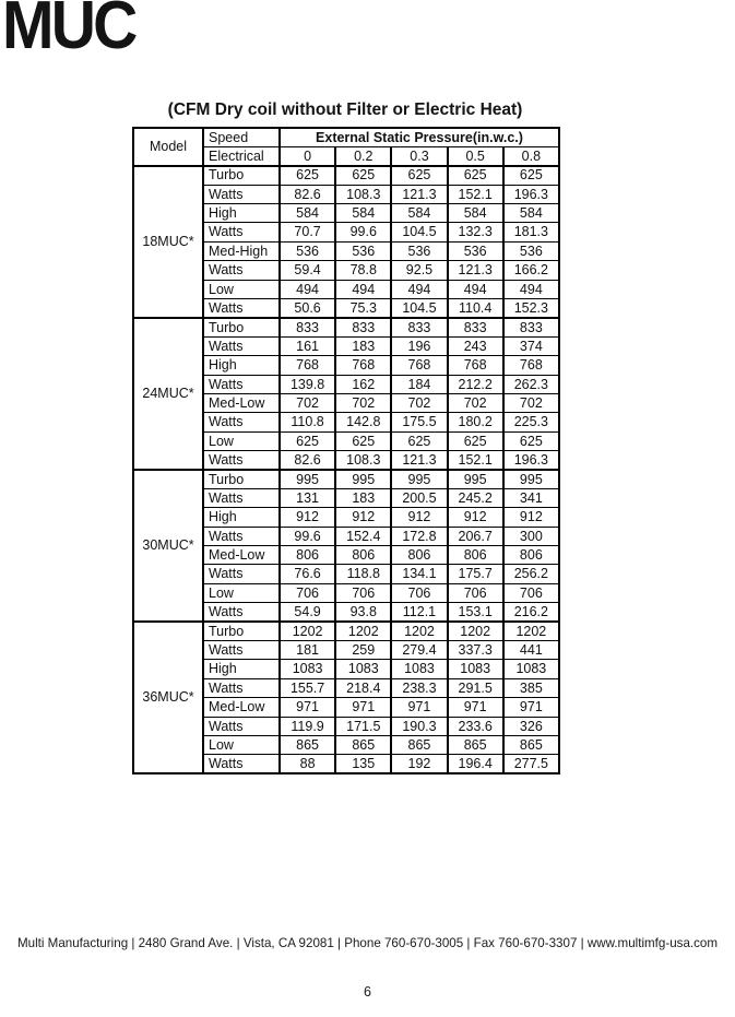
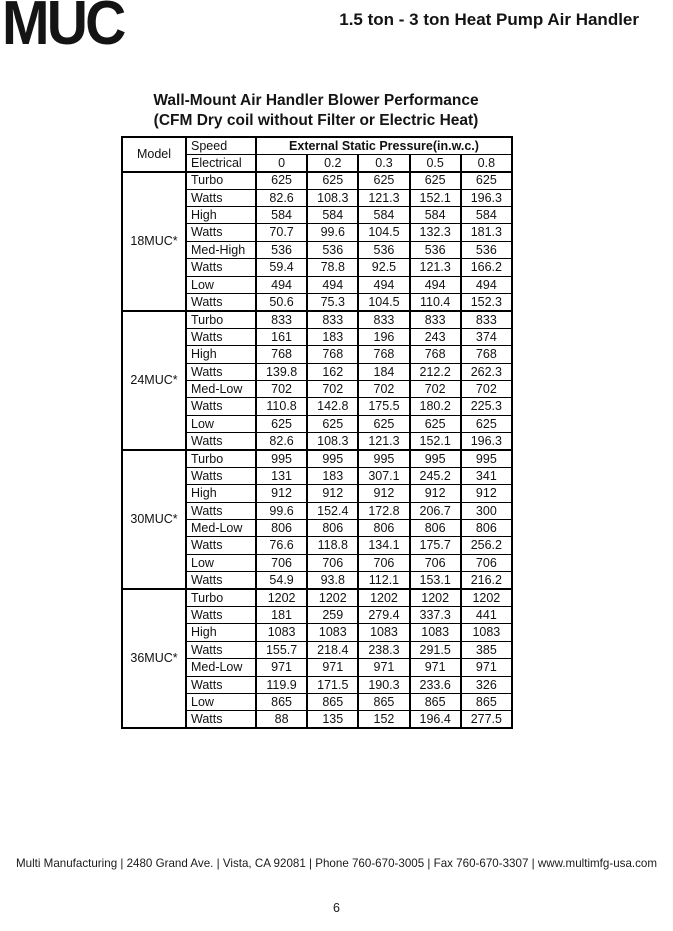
  MUC
+ 1.5 ton - 3 ton Heat Pump Air Handler
+ Wall-Mount Air Handler Blower Performance
  (CFM Dry coil without Filter or Electric Heat)
  Model	Speed	External Static Pressure(in.w.c.)
  Electrical	0	0.2	0.3	0.5	0.8
  18MUC*	Turbo	625	625	625	625	625
  Watts	82.6	108.3	121.3	152.1	196.3
  High	584	584	584	584	584
  Watts	70.7	99.6	104.5	132.3	181.3
  Med-High	536	536	536	536	536
  Watts	59.4	78.8	92.5	121.3	166.2
  Low	494	494	494	494	494
  Watts	50.6	75.3	104.5	110.4	152.3
  24MUC*	Turbo	833	833	833	833	833
  Watts	161	183	196	243	374
  High	768	768	768	768	768
  Watts	139.8	162	184	212.2	262.3
  Med-Low	702	702	702	702	702
  Watts	110.8	142.8	175.5	180.2	225.3
  Low	625	625	625	625	625
  Watts	82.6	108.3	121.3	152.1	196.3
  30MUC*	Turbo	995	995	995	995	995
- Watts	131	183	200.5	245.2	341
+ Watts	131	183	307.1	245.2	341
  High	912	912	912	912	912
  Watts	99.6	152.4	172.8	206.7	300
  Med-Low	806	806	806	806	806
  Watts	76.6	118.8	134.1	175.7	256.2
  Low	706	706	706	706	706
  Watts	54.9	93.8	112.1	153.1	216.2
  36MUC*	Turbo	1202	1202	1202	1202	1202
  Watts	181	259	279.4	337.3	441
  High	1083	1083	1083	1083	1083
  Watts	155.7	218.4	238.3	291.5	385
  Med-Low	971	971	971	971	971
  Watts	119.9	171.5	190.3	233.6	326
  Low	865	865	865	865	865
- Watts	88	135	192	196.4	277.5
+ Watts	88	135	152	196.4	277.5
  Multi Manufacturing | 2480 Grand Ave. | Vista, CA 92081 | Phone 760-670-3005 | Fax 760-670-3307 | www.multimfg-usa.com
  6
